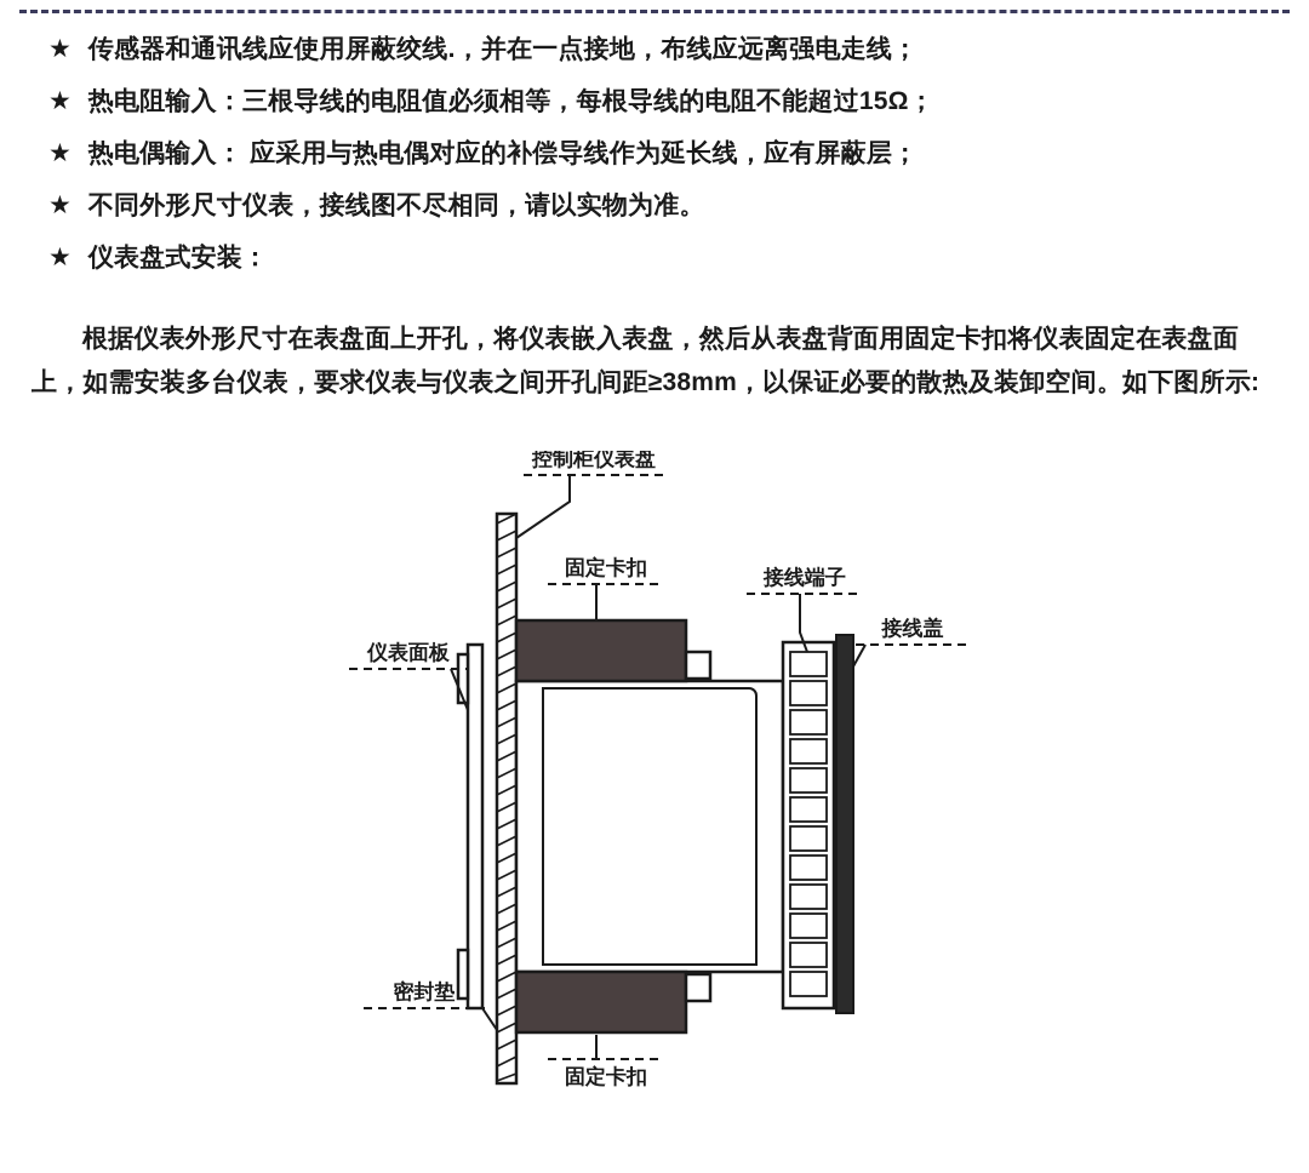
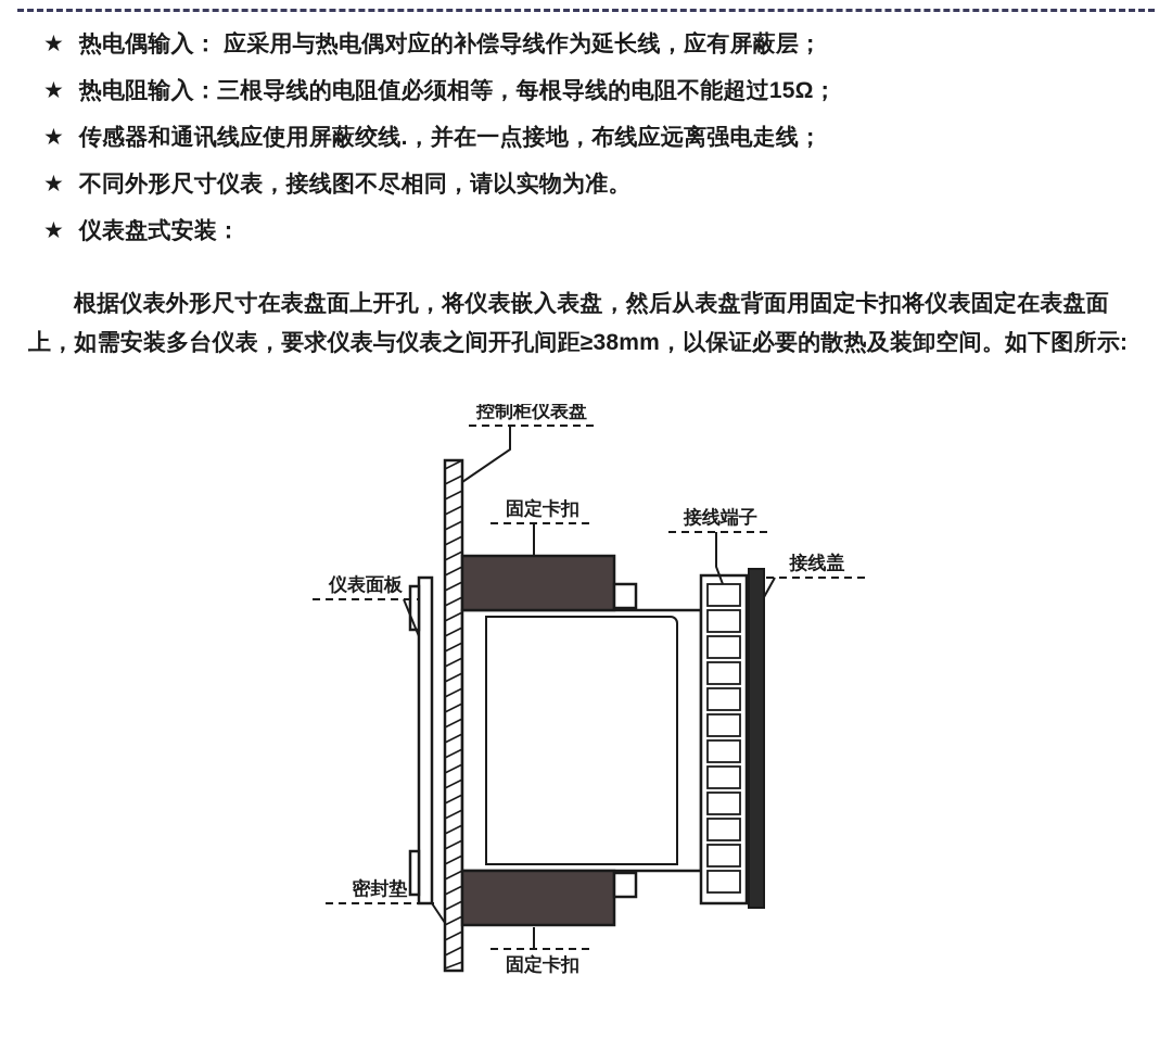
  ★
- 传感器和通讯线应使用屏蔽绞线.，并在一点接地，布线应远离强电走线；
+ 热电偶输入： 应采用与热电偶对应的补偿导线作为延长线，应有屏蔽层；
  ★
  热电阻输入：三根导线的电阻值必须相等，每根导线的电阻不能超过15Ω；
  ★
- 热电偶输入： 应采用与热电偶对应的补偿导线作为延长线，应有屏蔽层；
+ 传感器和通讯线应使用屏蔽绞线.，并在一点接地，布线应远离强电走线；
  ★
  不同外形尺寸仪表，接线图不尽相同，请以实物为准。
  ★
  仪表盘式安装：
  根据仪表外形尺寸在表盘面上开孔，将仪表嵌入表盘，然后从表盘背面用固定卡扣将仪表固定在表盘面上，如需安装多台仪表，要求仪表与仪表之间开孔间距≥38mm，以保证必要的散热及装卸空间。如下图所示:
  控制柜仪表盘
  固定卡扣
  接线端子
  接线盖
  仪表面板
  密封垫
  固定卡扣
